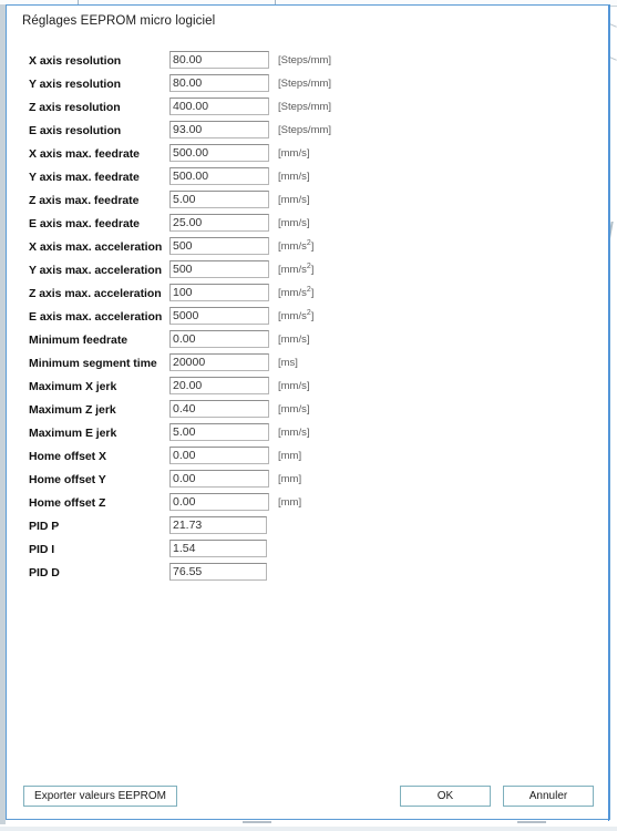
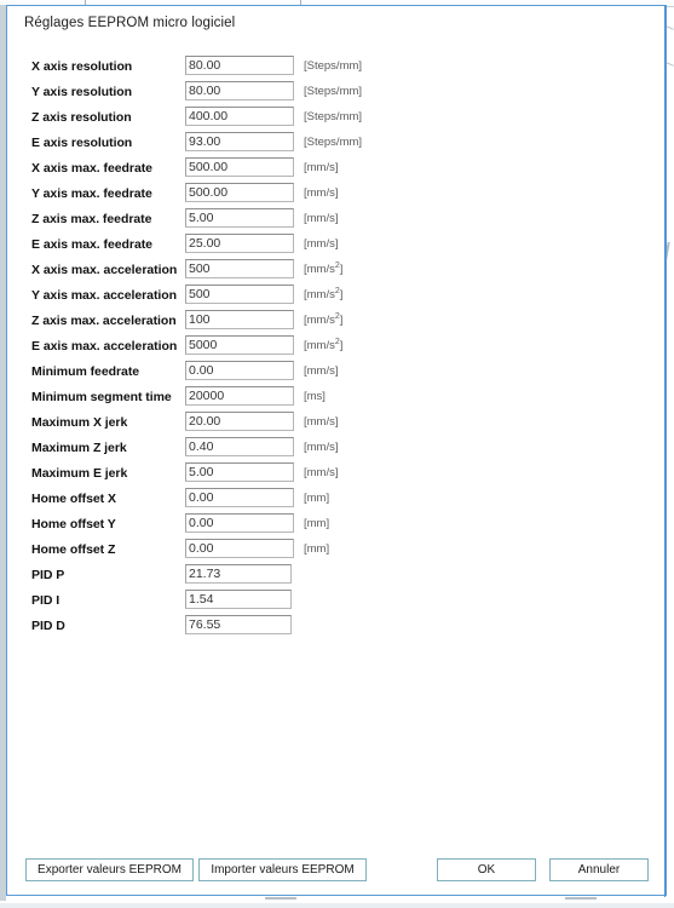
  Réglages EEPROM micro logiciel
  X axis resolution
  80.00
  [Steps/mm]
  Y axis resolution
  80.00
  [Steps/mm]
  Z axis resolution
  400.00
  [Steps/mm]
  E axis resolution
  93.00
  [Steps/mm]
  X axis max. feedrate
  500.00
  [mm/s]
  Y axis max. feedrate
  500.00
  [mm/s]
  Z axis max. feedrate
  5.00
  [mm/s]
  E axis max. feedrate
  25.00
  [mm/s]
  X axis max. acceleration
  500
  [mm/s ]
  Y axis max. acceleration
  500
  [mm/s ]
  Z axis max. acceleration
  100
  [mm/s ]
  E axis max. acceleration
  5000
  [mm/s ]
  Minimum feedrate
  0.00
  [mm/s]
  Minimum segment time
  20000
  [ms]
  Maximum X jerk
  20.00
  [mm/s]
  Maximum Z jerk
  0.40
  [mm/s]
  Maximum E jerk
  5.00
  [mm/s]
  Home offset X
  0.00
  [mm]
  Home offset Y
  0.00
  [mm]
  Home offset Z
  0.00
  [mm]
  PID P
  21.73
  PID I
  1.54
  PID D
  76.55
  Exporter valeurs EEPROM
+ Importer valeurs EEPROM
  OK
  Annuler
